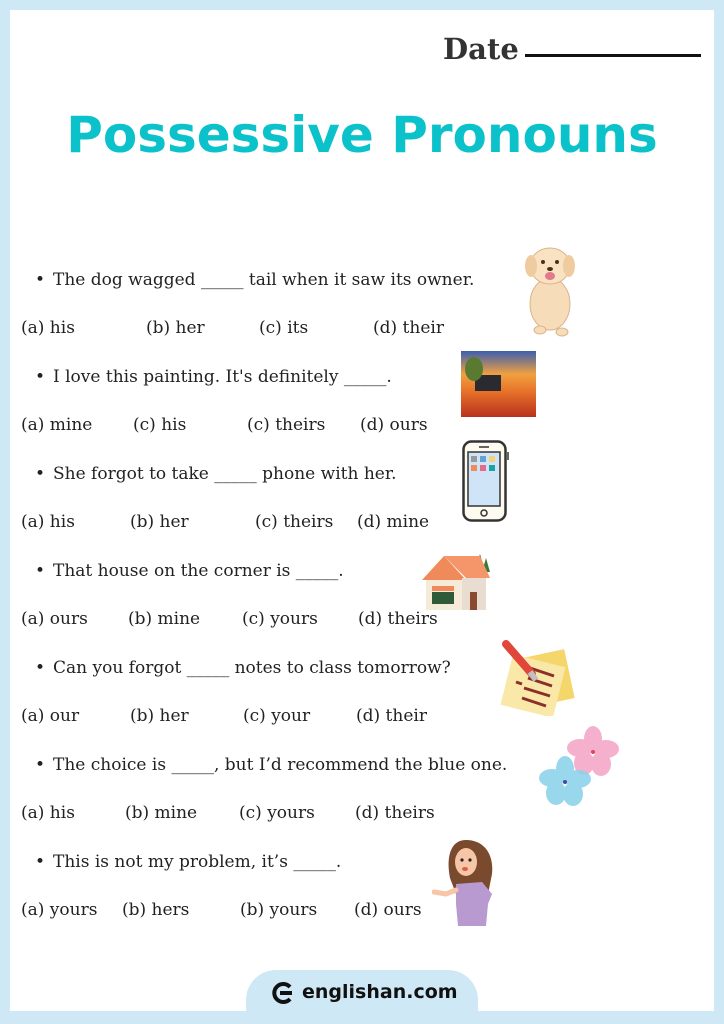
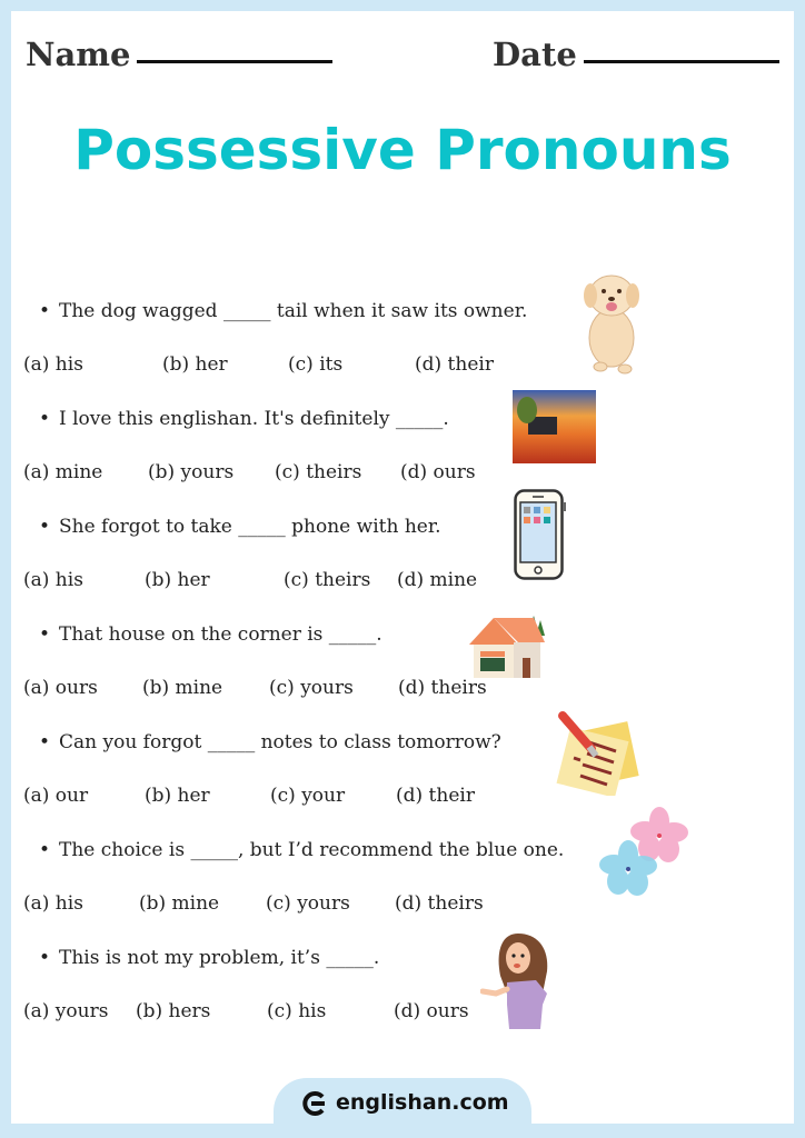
+ Name
  Date
  Possessive Pronouns
  •
  The dog wagged _____ tail when it saw its owner.
  (a) his
  (b) her
  (c) its
  (d) their
  •
- I love this painting. It's definitely _____.
+ I love this englishan. It's definitely _____.
  (a) mine
- (c) his
+ (b) yours
  (c) theirs
  (d) ours
  •
  She forgot to take _____ phone with her.
  (a) his
  (b) her
  (c) theirs
  (d) mine
  •
  That house on the corner is _____.
  (a) ours
  (b) mine
  (c) yours
  (d) theirs
  •
  Can you forgot _____ notes to class tomorrow?
  (a) our
  (b) her
  (c) your
  (d) their
  •
  The choice is _____, but I’d recommend the blue one.
  (a) his
  (b) mine
  (c) yours
  (d) theirs
  •
  This is not my problem, it’s _____.
  (a) yours
  (b) hers
- (b) yours
+ (c) his
  (d) ours
  englishan.com
